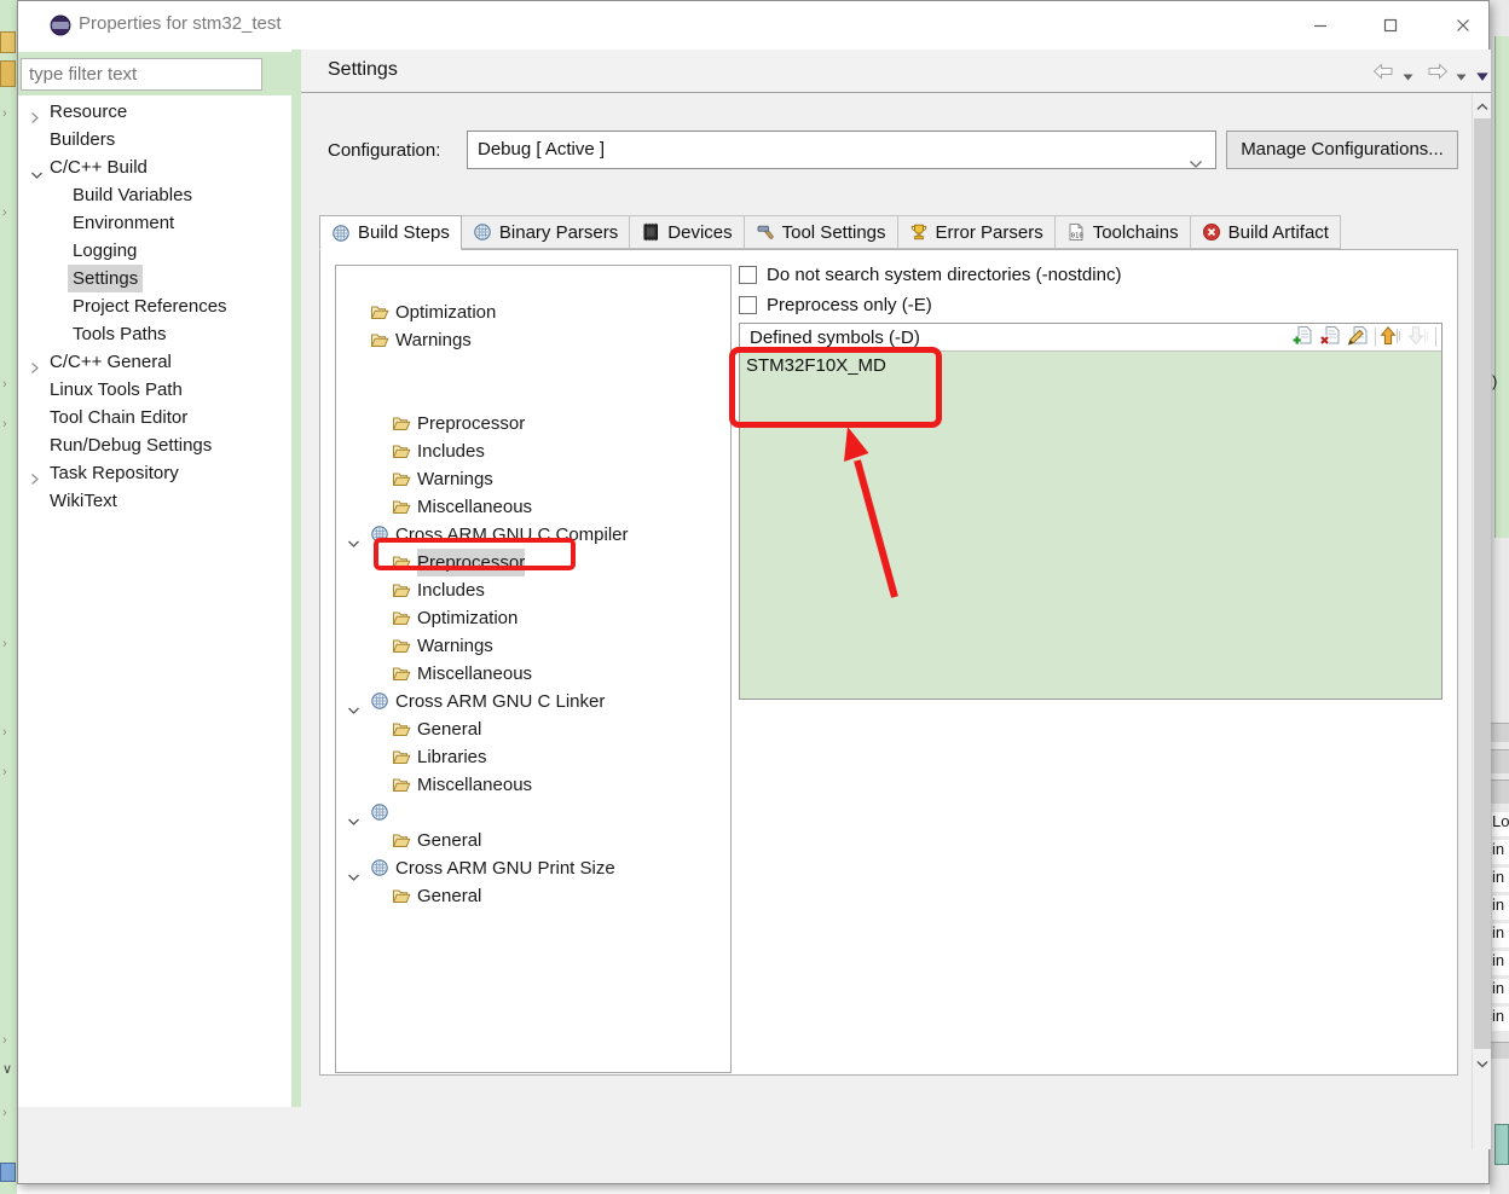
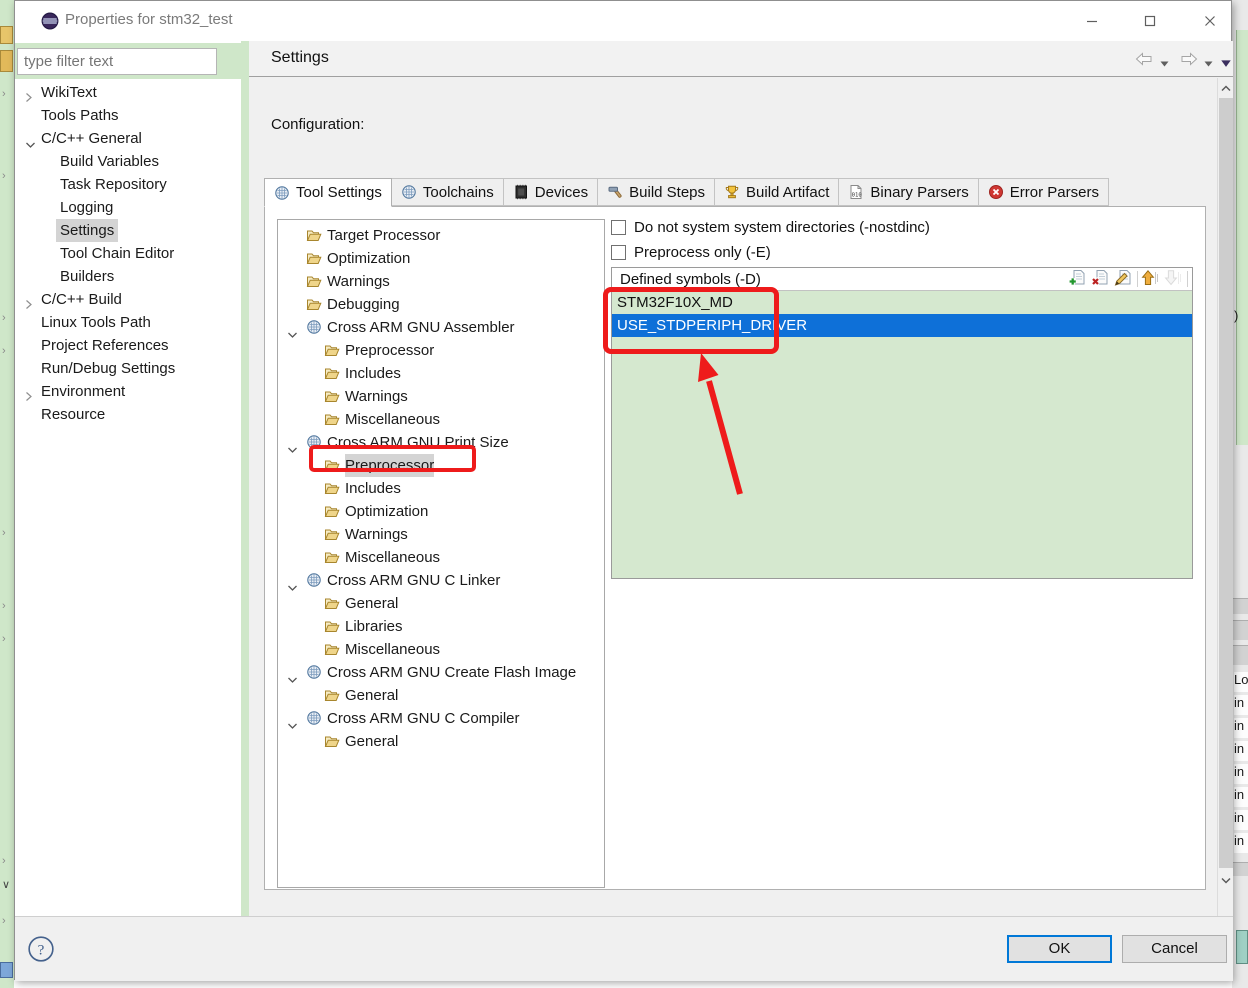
  ›
  ›
  ›
  ›
  ›
  ›
  ›
  ›
  ›
  ∨
  )
  Lo
  in
  in
  in
  in
  in
  in
  in
  Properties for stm32_test
  type filter text
- Resource
+ WikiText
- Builders
+ Tools Paths
- C/C++ Build
+ C/C++ General
  Build Variables
- Environment
+ Task Repository
  Logging
  Settings
- Project References
+ Tool Chain Editor
- Tools Paths
+ Builders
- C/C++ General
+ C/C++ Build
  Linux Tools Path
- Tool Chain Editor
+ Project References
  Run/Debug Settings
- Task Repository
+ Environment
- WikiText
+ Resource
  Settings
  Configuration:
- Debug [ Active ]
- Manage Configurations...
- Build Steps
+ Tool Settings
- Binary Parsers
+ Toolchains
  Devices
- Tool Settings
+ Build Steps
- Error Parsers
+ Build Artifact
- Toolchains
+ Binary Parsers
- Build Artifact
+ Error Parsers
+ Target Processor
  Optimization
  Warnings
+ Debugging
+ Cross ARM GNU Assembler
  Preprocessor
  Includes
  Warnings
  Miscellaneous
- Cross ARM GNU C Compiler
+ Cross ARM GNU Print Size
  Preprocessor
  Includes
  Optimization
  Warnings
  Miscellaneous
  Cross ARM GNU C Linker
  General
  Libraries
  Miscellaneous
+ Cross ARM GNU Create Flash Image
  General
- Cross ARM GNU Print Size
+ Cross ARM GNU C Compiler
  General
- Do not search system directories (-nostdinc)
+ Do not system system directories (-nostdinc)
  Preprocess only (-E)
  Defined symbols (-D)
  STM32F10X_MD
+ USE_STDPERIPH_DRIVER
+ ?
+ OK
+ Cancel
